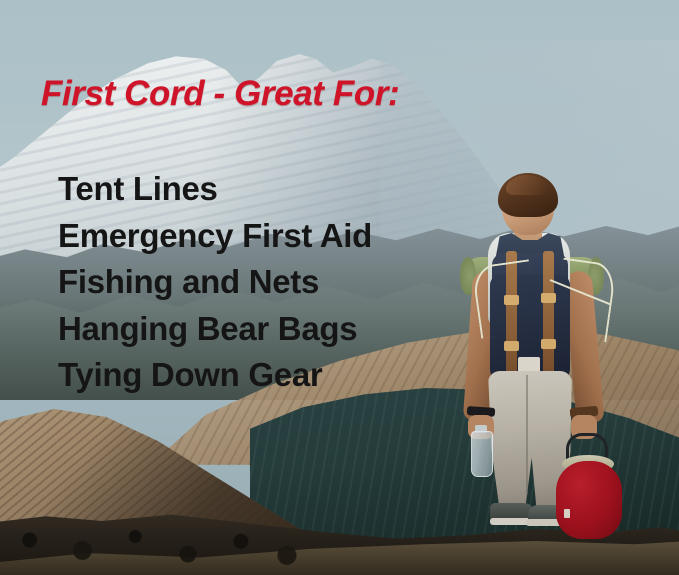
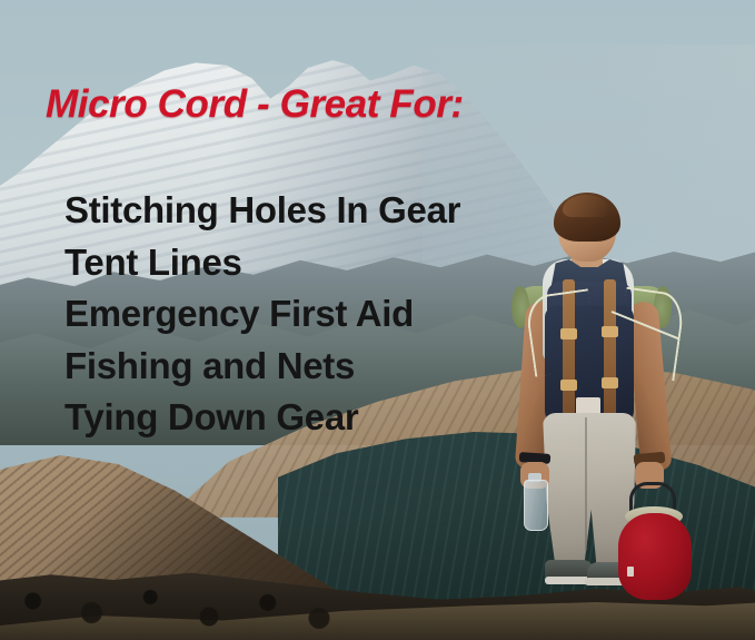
- First Cord - Great For:
+ Micro Cord - Great For:
+ Stitching Holes In Gear
  Tent Lines
  Emergency First Aid
  Fishing and Nets
- Hanging Bear Bags
  Tying Down Gear
